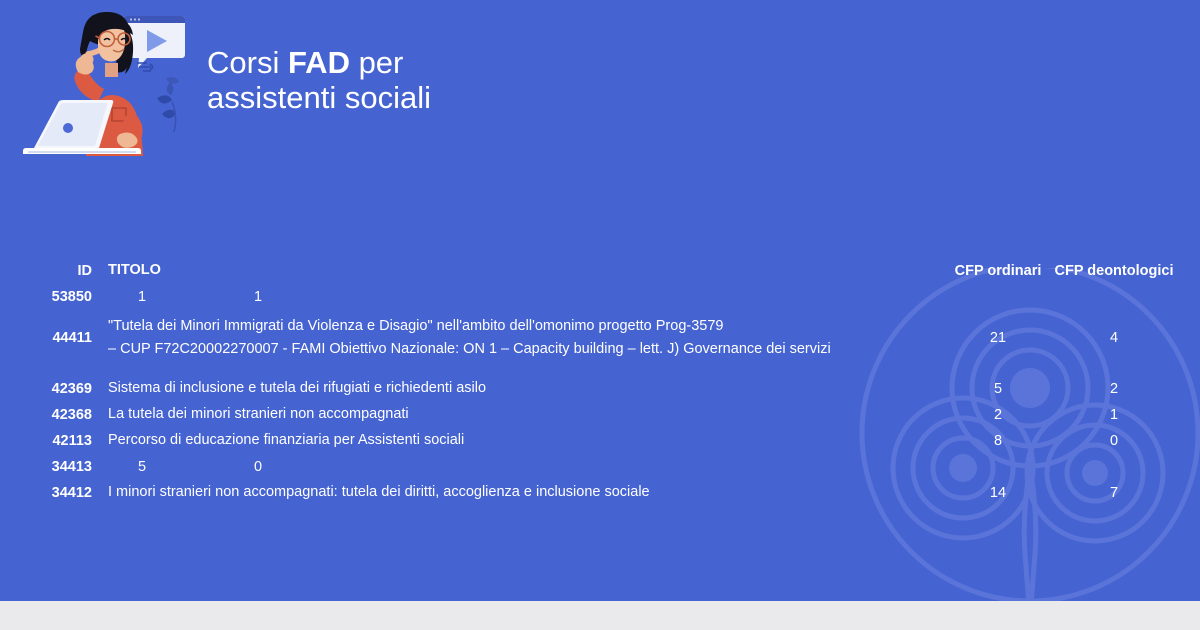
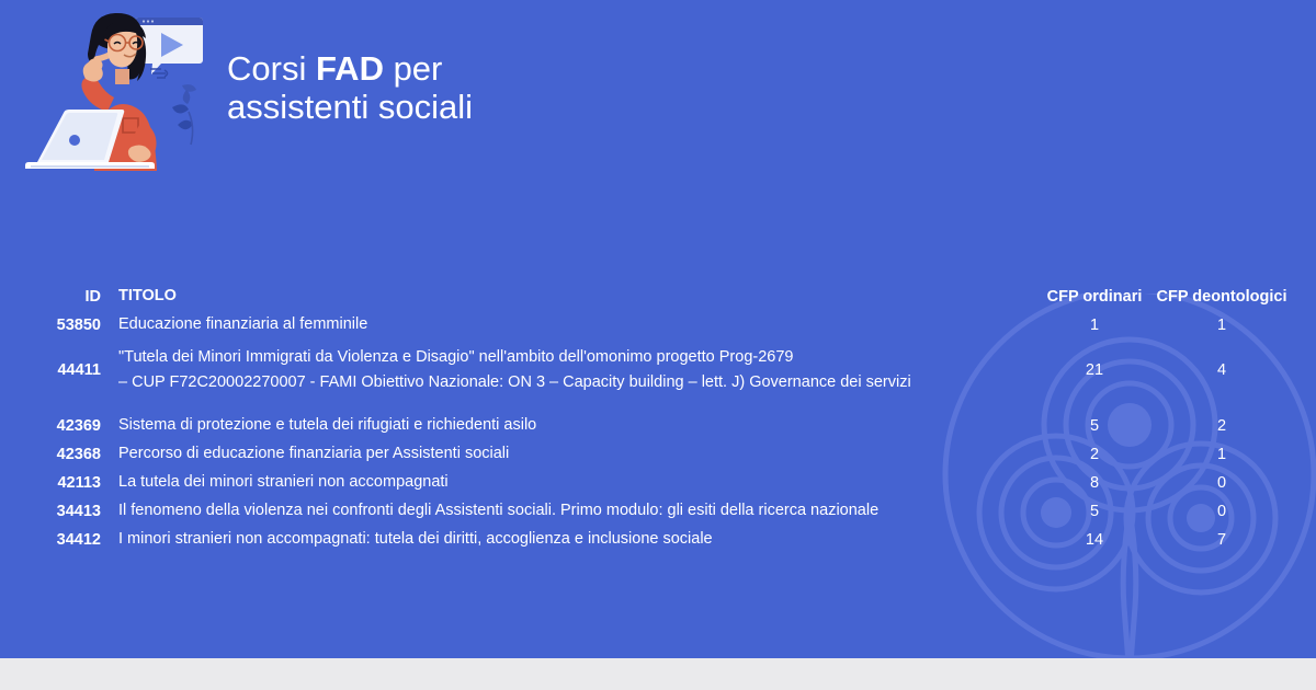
  Corsi FAD per
  assistenti sociali
  ID
  TITOLO
  CFP ordinari
  CFP deontologici
  53850
+ Educazione finanziaria al femminile
  1
  1
  44411
- "Tutela dei Minori Immigrati da Violenza e Disagio" nell'ambito dell'omonimo progetto Prog-3579
+ "Tutela dei Minori Immigrati da Violenza e Disagio" nell'ambito dell'omonimo progetto Prog-2679
- – CUP F72C20002270007 - FAMI Obiettivo Nazionale: ON 1 – Capacity building – lett. J) Governance dei servizi
+ – CUP F72C20002270007 - FAMI Obiettivo Nazionale: ON 3 – Capacity building – lett. J) Governance dei servizi
  21
  4
  42369
- Sistema di inclusione e tutela dei rifugiati e richiedenti asilo
+ Sistema di protezione e tutela dei rifugiati e richiedenti asilo
  5
  2
  42368
- La tutela dei minori stranieri non accompagnati
+ Percorso di educazione finanziaria per Assistenti sociali
  2
  1
  42113
- Percorso di educazione finanziaria per Assistenti sociali
+ La tutela dei minori stranieri non accompagnati
  8
  0
  34413
+ Il fenomeno della violenza nei confronti degli Assistenti sociali. Primo modulo: gli esiti della ricerca nazionale
  5
  0
  34412
  I minori stranieri non accompagnati: tutela dei diritti, accoglienza e inclusione sociale
  14
  7
